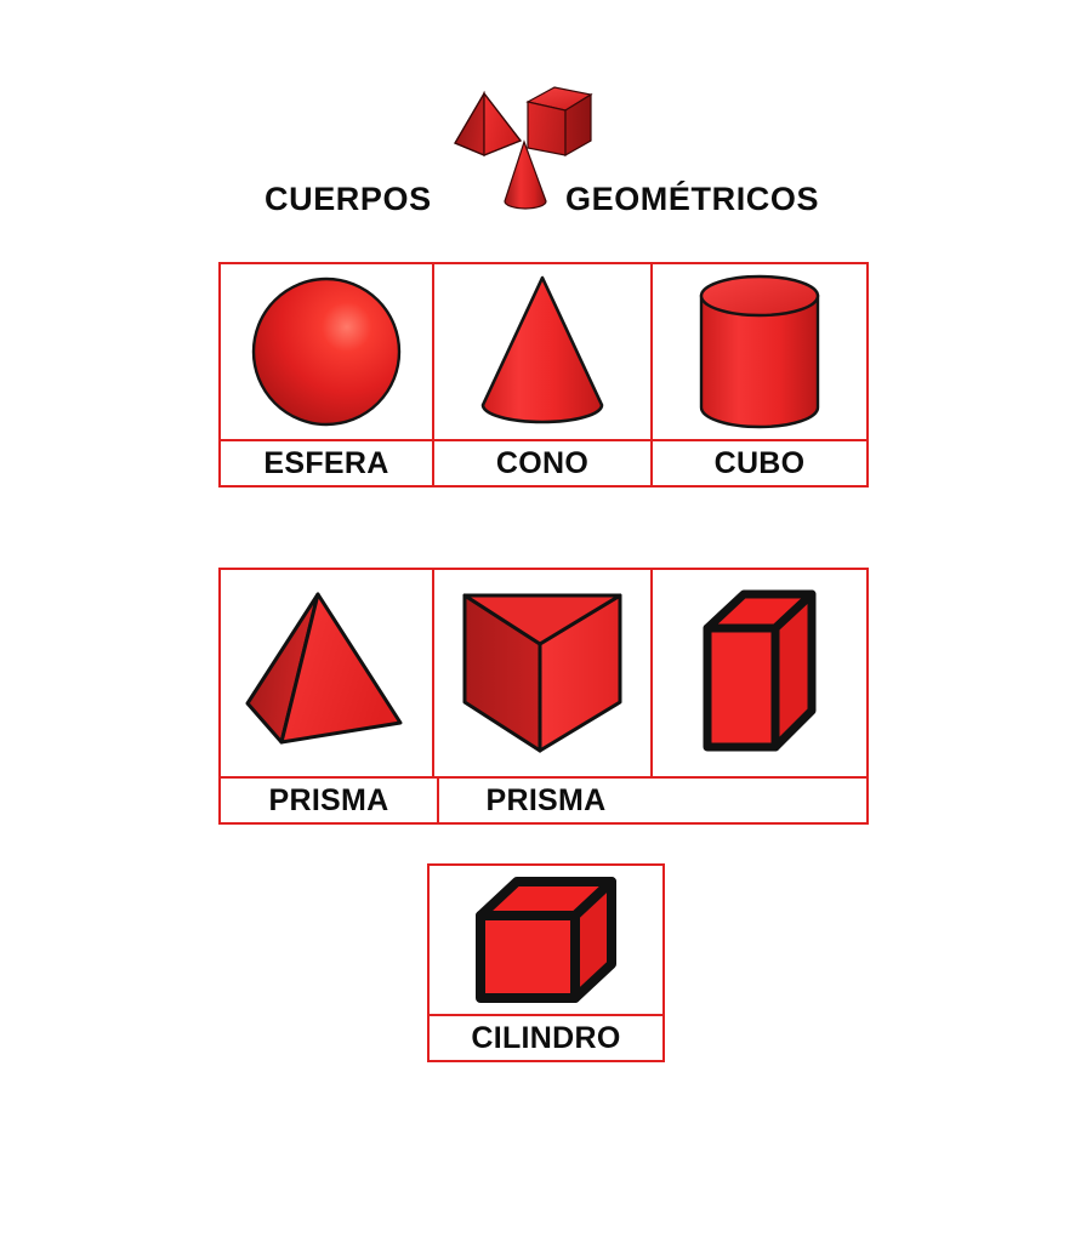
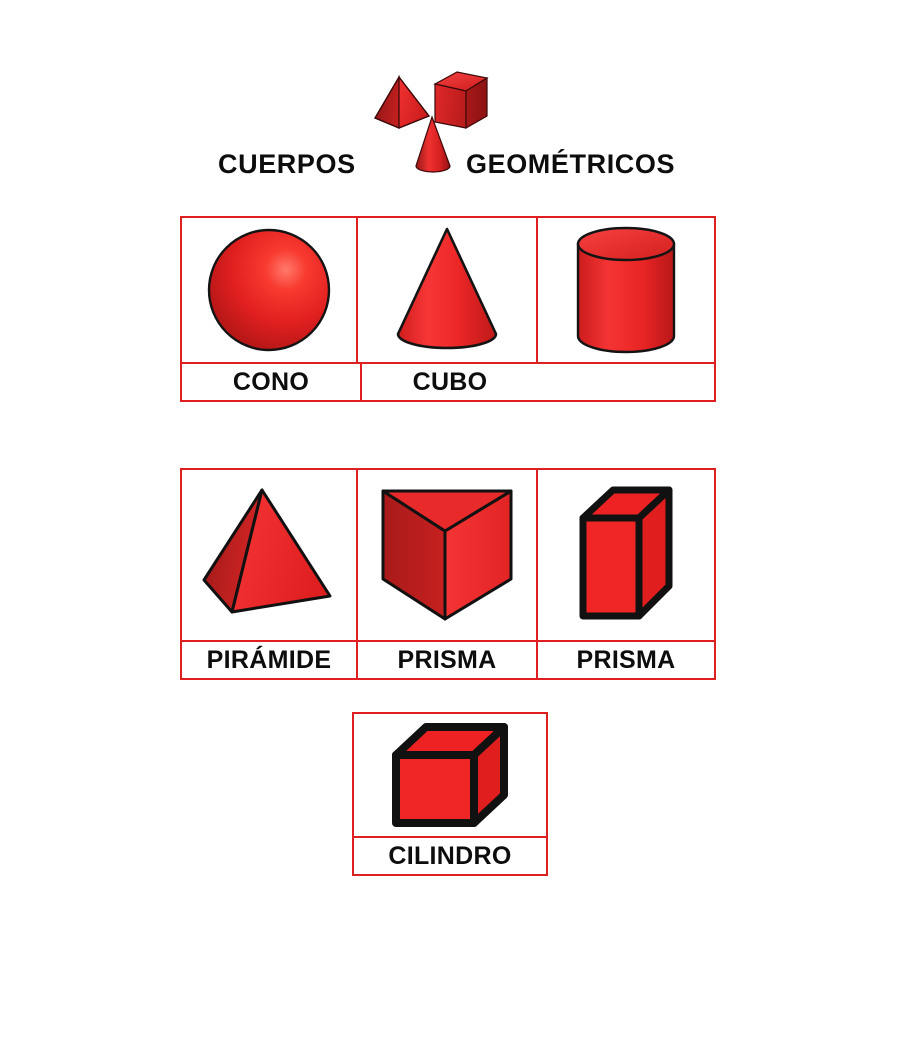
  CUERPOS
  GEOMÉTRICOS
- ESFERA
  CONO
  CUBO
+ PIRÁMIDE
  PRISMA
  PRISMA
  CILINDRO
